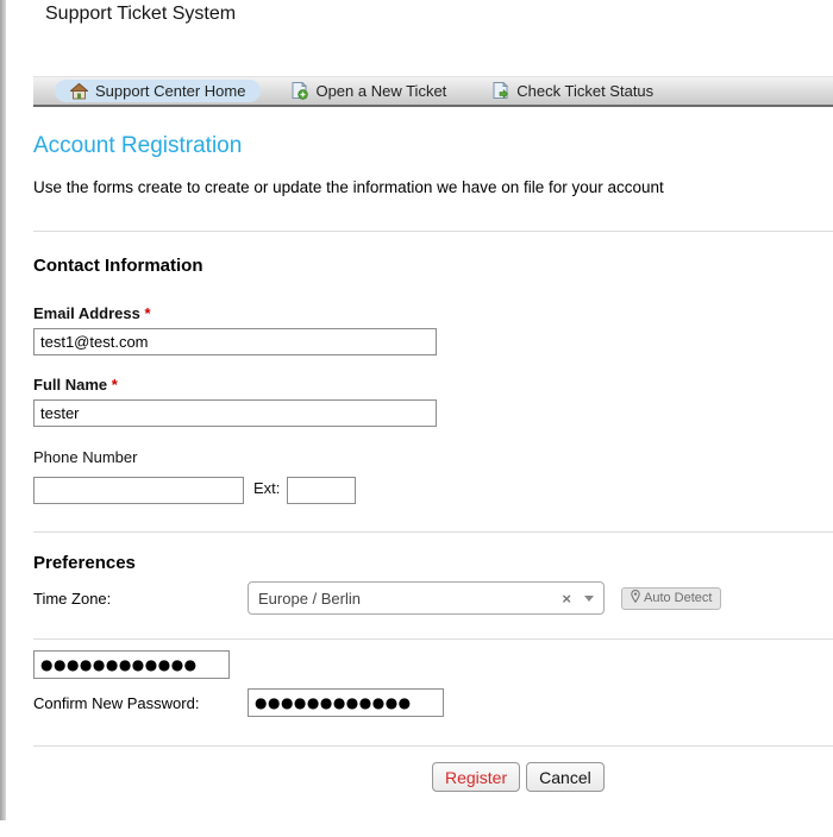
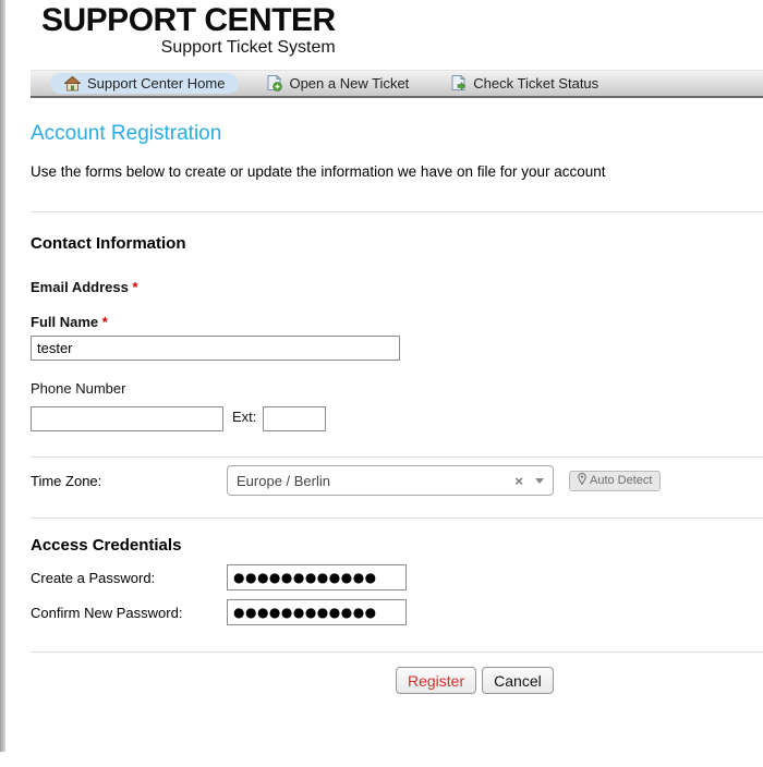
+ SUPPORT CENTER
  Support Ticket System
  Support Center Home
  Open a New Ticket
  Check Ticket Status
  Account Registration
- Use the forms create to create or update the information we have on file for your account
+ Use the forms below to create or update the information we have on file for your account
  Contact Information
  Email Address *
- test1@test.com
  Full Name *
  tester
  Phone Number
  Ext:
- Preferences
  Time Zone:
  Europe / Berlin
  ×
  Auto Detect
+ Access Credentials
+ Create a Password:
  ●●●●●●●●●●●●
  Confirm New Password:
  ●●●●●●●●●●●●
  Register
  Cancel
